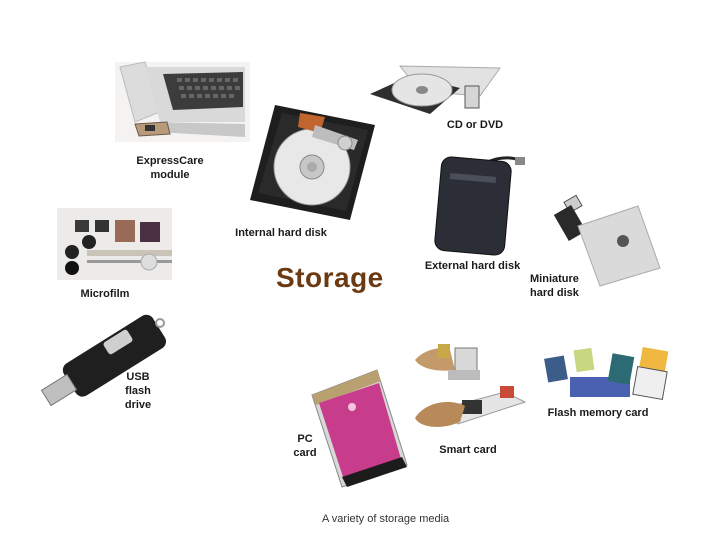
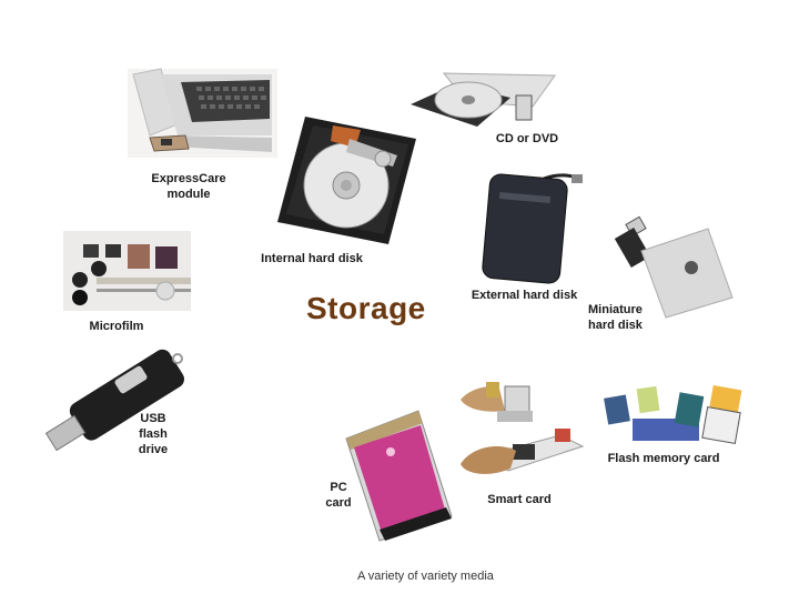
  ExpressCare
  module
  Internal hard disk
  CD or DVD
  External hard disk
  Miniature
  hard disk
  Microfilm
  USB
  flash
  drive
  Storage
  PC
  card
  Smart card
  Flash memory card
- A variety of storage media
+ A variety of variety media
